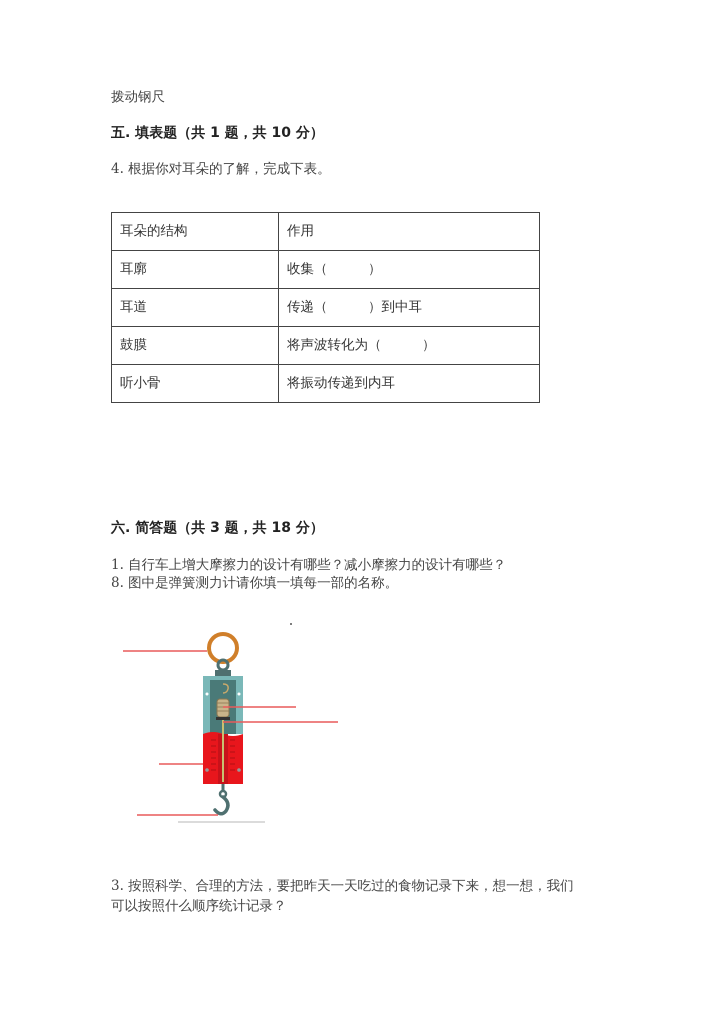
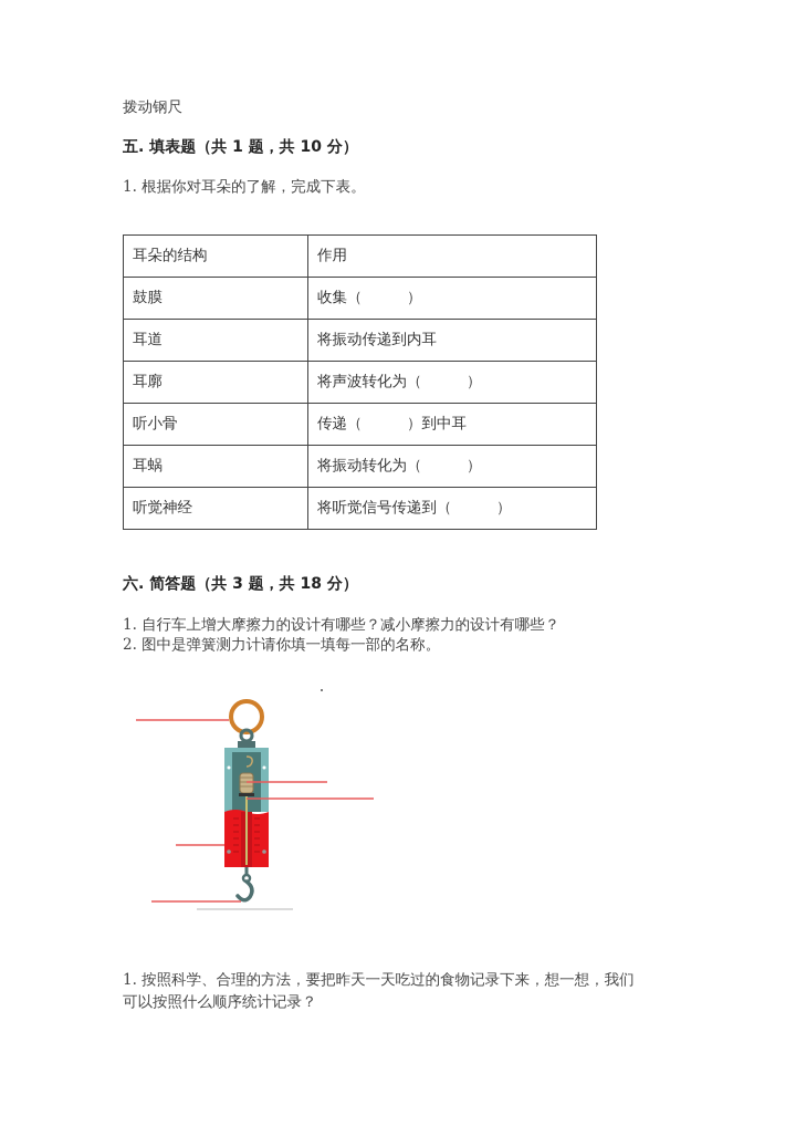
  拨动钢尺
  五. 填表题（共 1 题，共 10 分）
- 4. 根据你对耳朵的了解，完成下表。
+ 1. 根据你对耳朵的了解，完成下表。
  耳朵的结构	作用
- 耳廓	收集（ ）
+ 鼓膜	收集（ ）
- 耳道	传递（ ）到中耳
+ 耳道	将振动传递到内耳
- 鼓膜	将声波转化为（ ）
+ 耳廓	将声波转化为（ ）
- 听小骨	将振动传递到内耳
+ 听小骨	传递（ ）到中耳
+ 耳蜗	将振动转化为（ ）
+ 听觉神经	将听觉信号传递到（ ）
  六. 简答题（共 3 题，共 18 分）
  1. 自行车上增大摩擦力的设计有哪些？减小摩擦力的设计有哪些？
- 8. 图中是弹簧测力计请你填一填每一部的名称。
+ 2. 图中是弹簧测力计请你填一填每一部的名称。
- 3. 按照科学、合理的方法，要把昨天一天吃过的食物记录下来，想一想，我们
+ 1. 按照科学、合理的方法，要把昨天一天吃过的食物记录下来，想一想，我们
  可以按照什么顺序统计记录？
